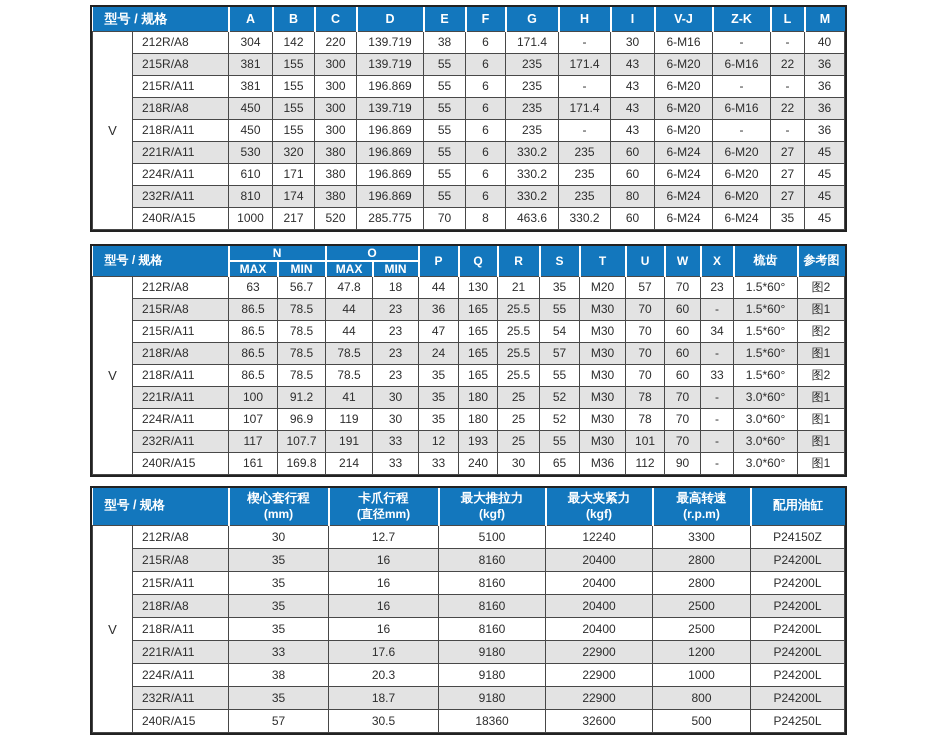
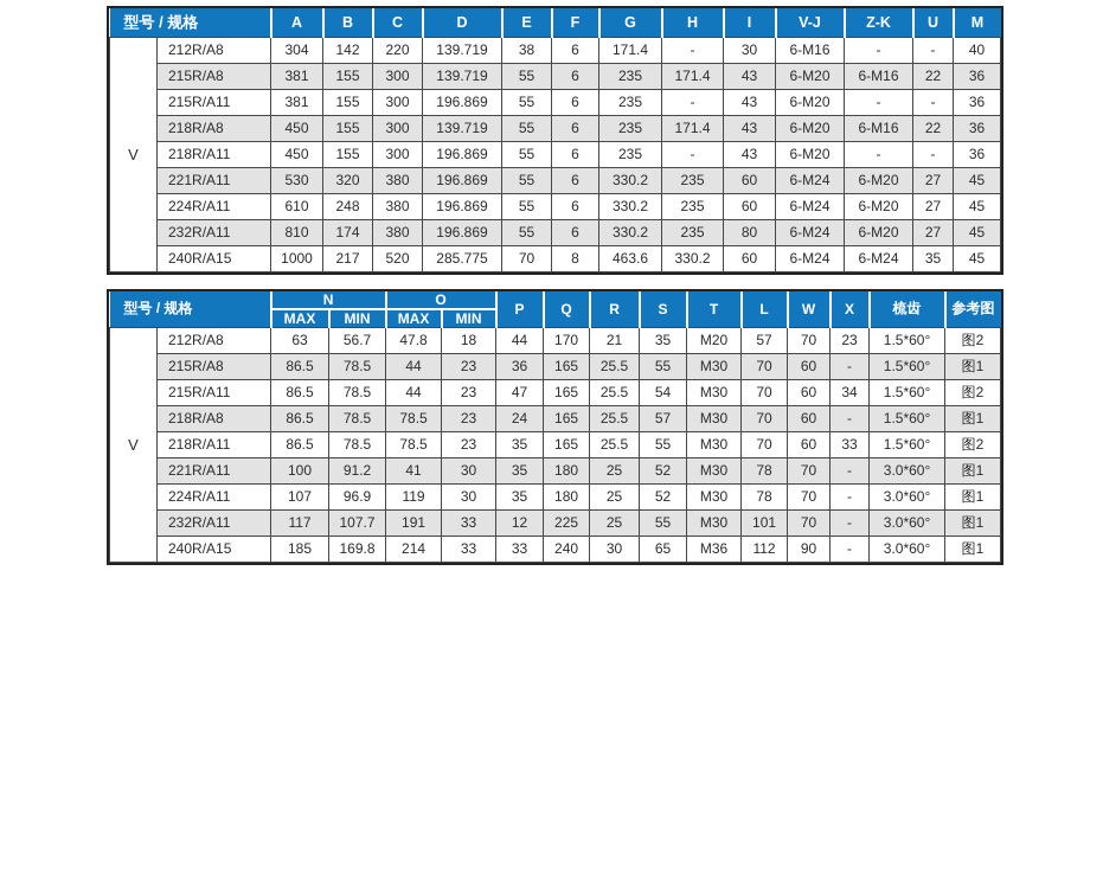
- 型号 / 规格	A	B	C	D	E	F	G	H	I	V-J	Z-K	L	M
+ 型号 / 规格	A	B	C	D	E	F	G	H	I	V-J	Z-K	U	M
  V	212R/A8	304	142	220	139.719	38	6	171.4	-	30	6-M16	-	-	40
  215R/A8	381	155	300	139.719	55	6	235	171.4	43	6-M20	6-M16	22	36
  215R/A11	381	155	300	196.869	55	6	235	-	43	6-M20	-	-	36
  218R/A8	450	155	300	139.719	55	6	235	171.4	43	6-M20	6-M16	22	36
  218R/A11	450	155	300	196.869	55	6	235	-	43	6-M20	-	-	36
  221R/A11	530	320	380	196.869	55	6	330.2	235	60	6-M24	6-M20	27	45
- 224R/A11	610	171	380	196.869	55	6	330.2	235	60	6-M24	6-M20	27	45
+ 224R/A11	610	248	380	196.869	55	6	330.2	235	60	6-M24	6-M20	27	45
  232R/A11	810	174	380	196.869	55	6	330.2	235	80	6-M24	6-M20	27	45
  240R/A15	1000	217	520	285.775	70	8	463.6	330.2	60	6-M24	6-M24	35	45
- 型号 / 规格	N	O	P	Q	R	S	T	U	W	X	梳齿	参考图
+ 型号 / 规格	N	O	P	Q	R	S	T	L	W	X	梳齿	参考图
  MAX	MIN	MAX	MIN
- V	212R/A8	63	56.7	47.8	18	44	130	21	35	M20	57	70	23	1.5*60°	图2
+ V	212R/A8	63	56.7	47.8	18	44	170	21	35	M20	57	70	23	1.5*60°	图2
  215R/A8	86.5	78.5	44	23	36	165	25.5	55	M30	70	60	-	1.5*60°	图1
  215R/A11	86.5	78.5	44	23	47	165	25.5	54	M30	70	60	34	1.5*60°	图2
  218R/A8	86.5	78.5	78.5	23	24	165	25.5	57	M30	70	60	-	1.5*60°	图1
  218R/A11	86.5	78.5	78.5	23	35	165	25.5	55	M30	70	60	33	1.5*60°	图2
  221R/A11	100	91.2	41	30	35	180	25	52	M30	78	70	-	3.0*60°	图1
  224R/A11	107	96.9	119	30	35	180	25	52	M30	78	70	-	3.0*60°	图1
- 232R/A11	117	107.7	191	33	12	193	25	55	M30	101	70	-	3.0*60°	图1
+ 232R/A11	117	107.7	191	33	12	225	25	55	M30	101	70	-	3.0*60°	图1
- 240R/A15	161	169.8	214	33	33	240	30	65	M36	112	90	-	3.0*60°	图1
+ 240R/A15	185	169.8	214	33	33	240	30	65	M36	112	90	-	3.0*60°	图1
- 型号 / 规格	楔心套行程 (mm)	卡爪行程 (直径mm)	最大推拉力 (kgf)	最大夹紧力 (kgf)	最高转速 (r.p.m)	配用油缸
- V	212R/A8	30	12.7	5100	12240	3300	P24150Z
- 215R/A8	35	16	8160	20400	2800	P24200L
- 215R/A11	35	16	8160	20400	2800	P24200L
- 218R/A8	35	16	8160	20400	2500	P24200L
- 218R/A11	35	16	8160	20400	2500	P24200L
- 221R/A11	33	17.6	9180	22900	1200	P24200L
- 224R/A11	38	20.3	9180	22900	1000	P24200L
- 232R/A11	35	18.7	9180	22900	800	P24200L
- 240R/A15	57	30.5	18360	32600	500	P24250L
